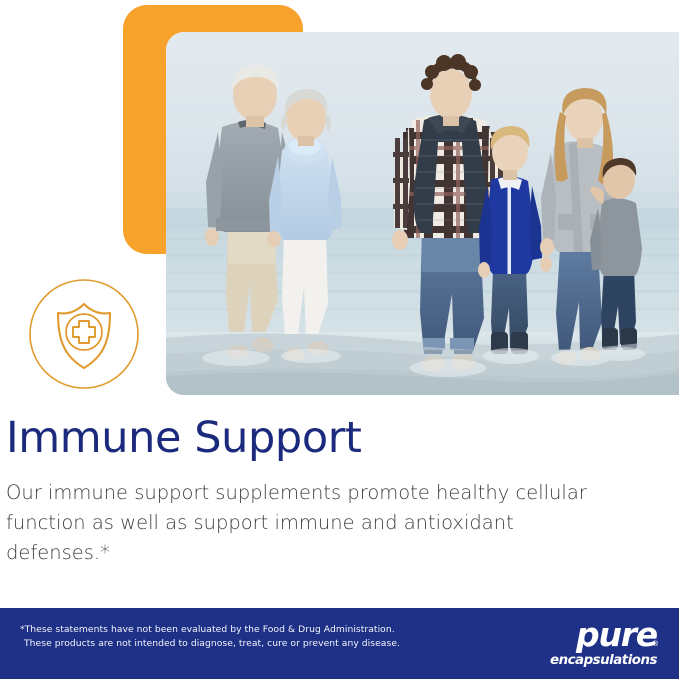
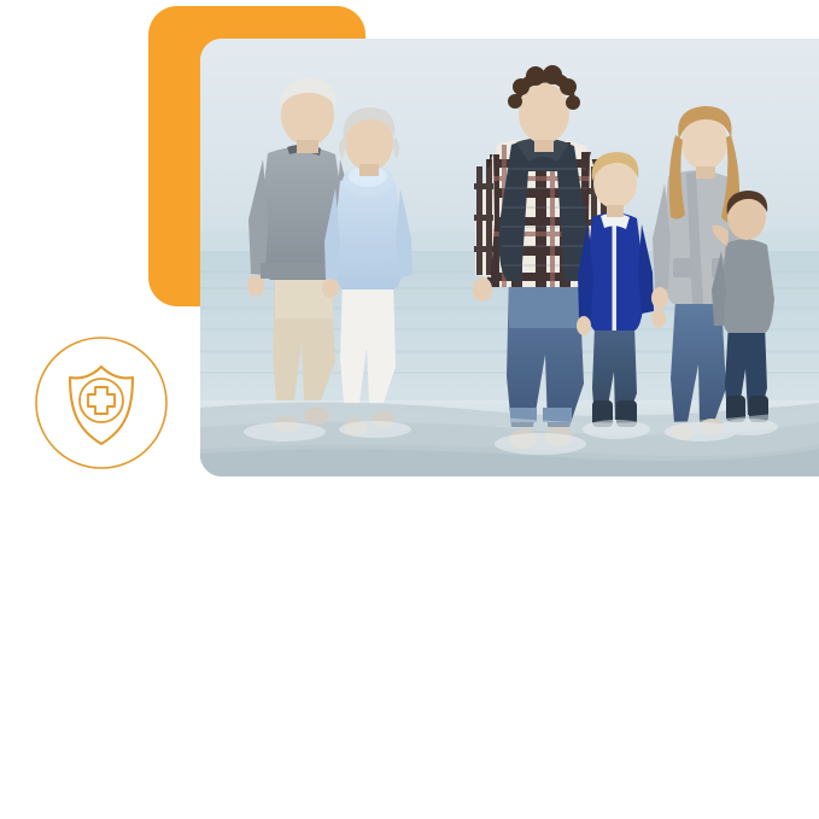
- Immune Support
- Our immune support supplements promote healthy cellular function as well as support immune and antioxidant defenses.*
- *These statements have not been evaluated by the Food & Drug Administration.
- These products are not intended to diagnose, treat, cure or prevent any disease.
- pure
- encapsulations
